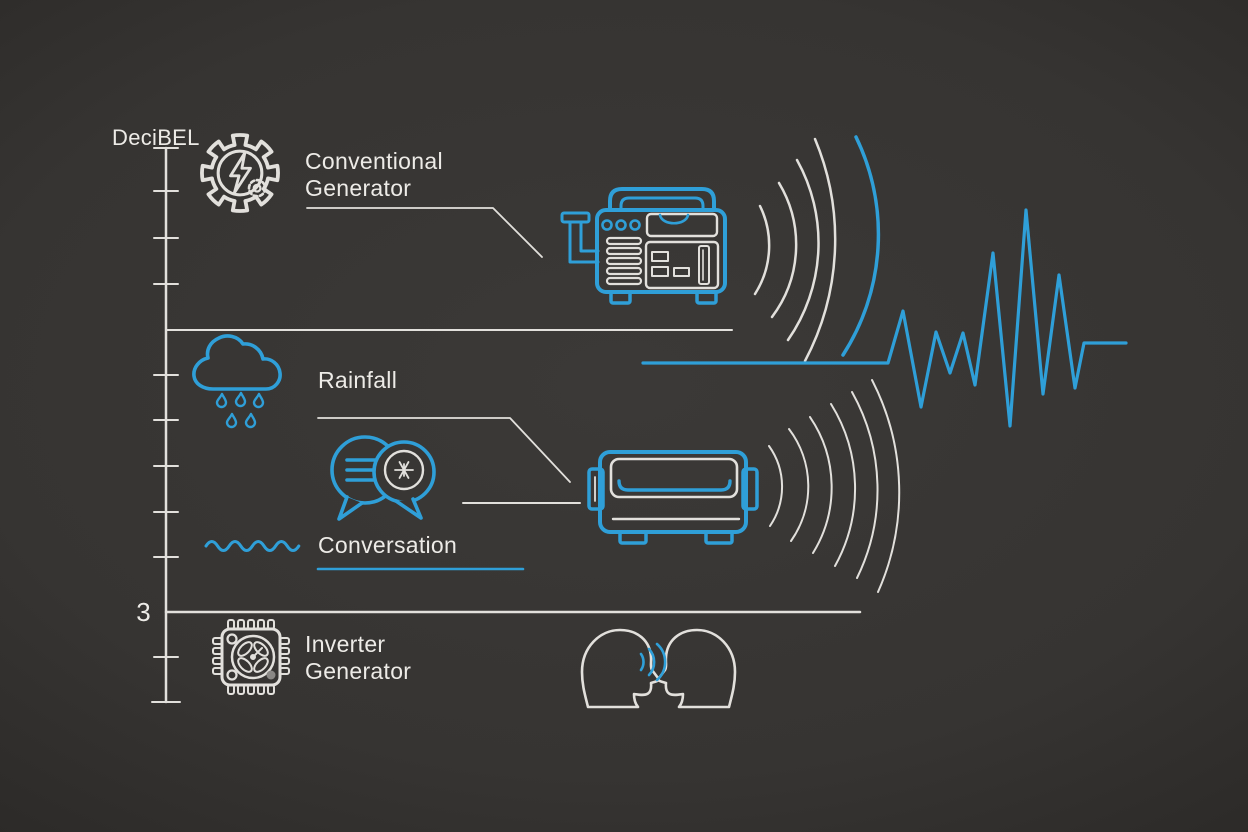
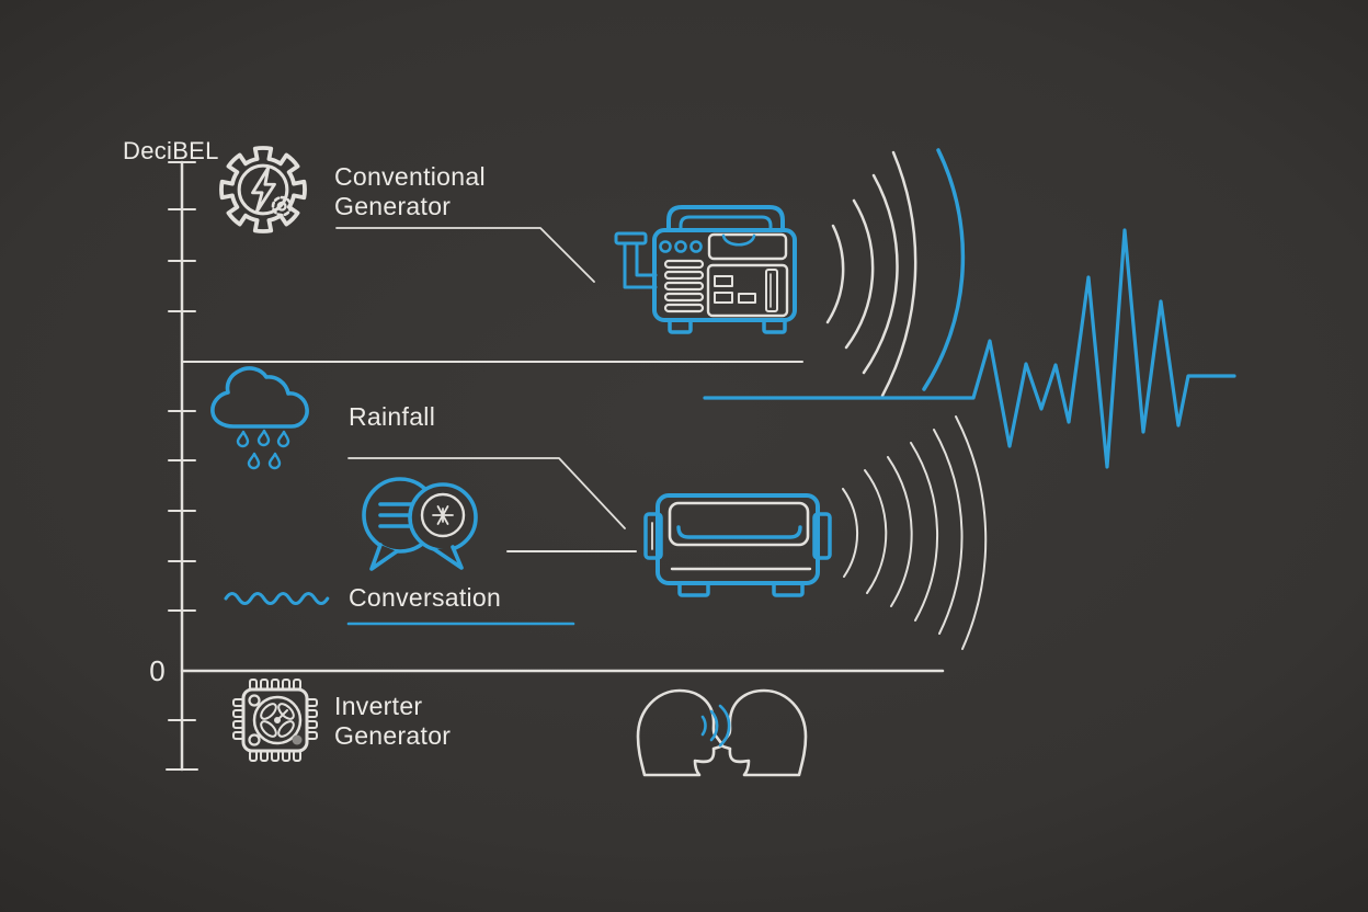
  DeciBEL
- 3
+ 0
  Conventional
  Generator
  Rainfall
  Conversation
  Inverter
  Generator
